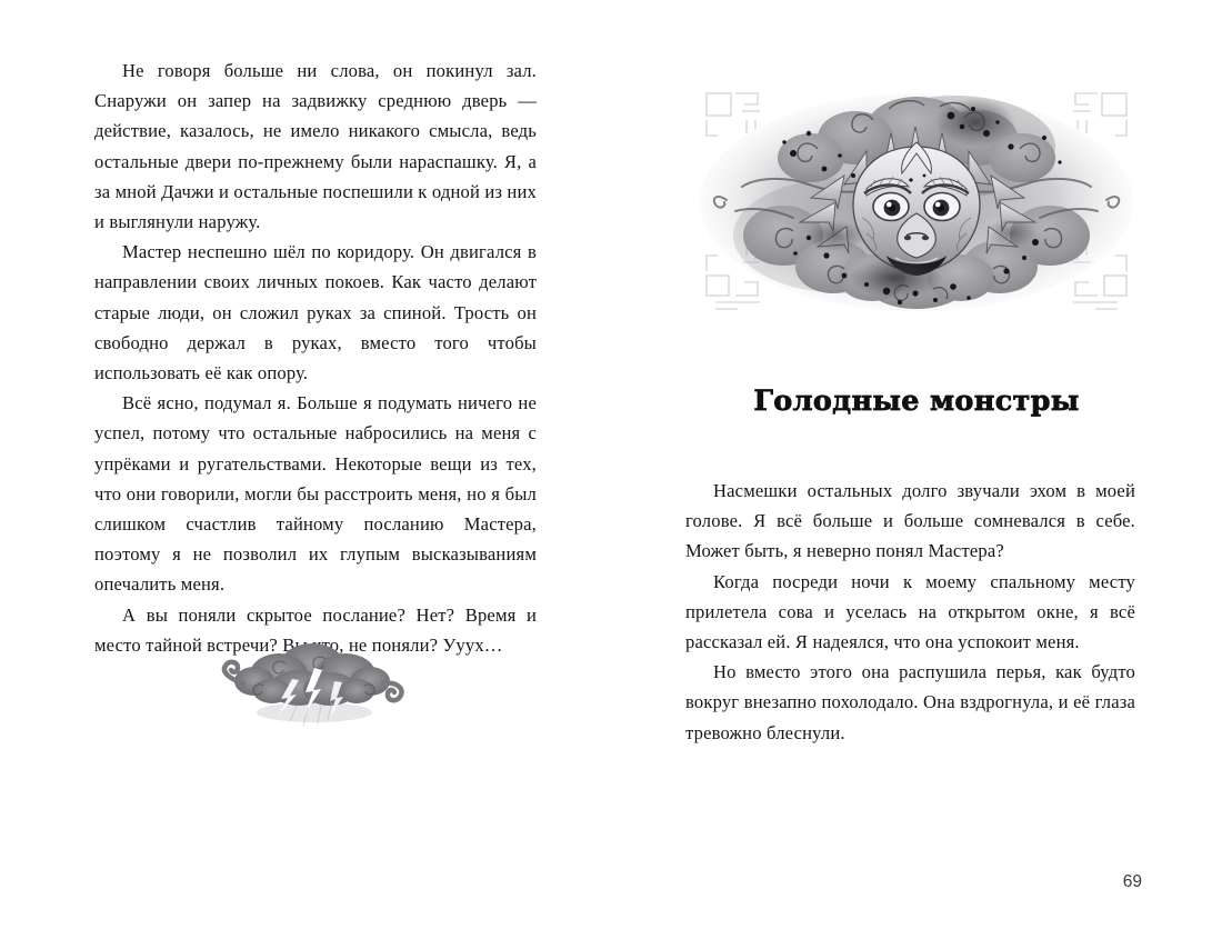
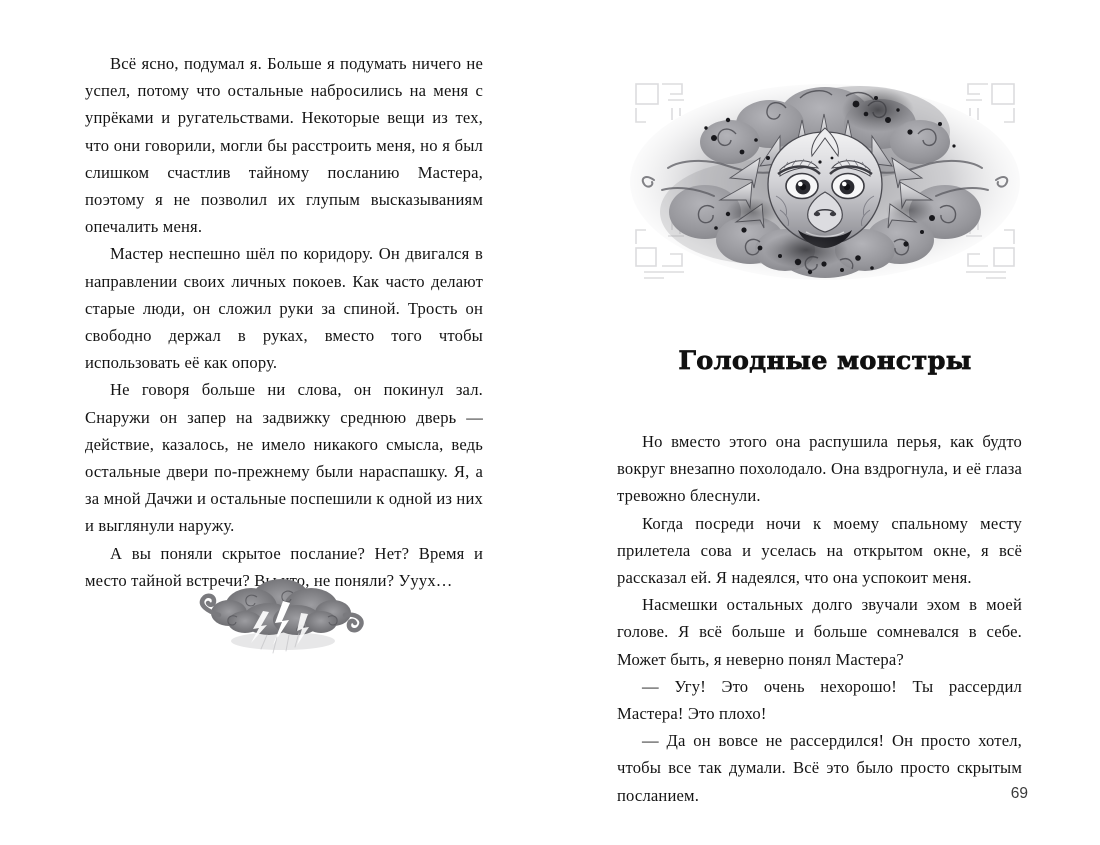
- Не говоря больше ни слова, он покинул зал. Снаружи он запер на задвижку среднюю дверь — действие, казалось, не имело никакого смысла, ведь остальные двери по-прежнему были нараспашку. Я, а за мной Дачжи и остальные поспешили к одной из них и выглянули наружу.
+ Всё ясно, подумал я. Больше я подумать ничего не успел, потому что остальные набросились на меня с упрёками и ругательствами. Некоторые вещи из тех, что они говорили, могли бы расстроить меня, но я был слишком счастлив тайному посланию Мастера, поэтому я не позволил их глупым высказываниям опечалить меня.
- Мастер неспешно шёл по коридору. Он двигался в направлении своих личных покоев. Как часто делают старые люди, он сложил руках за спиной. Трость он свободно держал в руках, вместо того чтобы использовать её как опору.
+ Мастер неспешно шёл по коридору. Он двигался в направлении своих личных покоев. Как часто делают старые люди, он сложил руки за спиной. Трость он свободно держал в руках, вместо того чтобы использовать её как опору.
- Всё ясно, подумал я. Больше я подумать ничего не успел, потому что остальные набросились на меня с упрёками и ругательствами. Некоторые вещи из тех, что они говорили, могли бы расстроить меня, но я был слишком счастлив тайному посланию Мастера, поэтому я не позволил их глупым высказываниям опечалить меня.
+ Не говоря больше ни слова, он покинул зал. Снаружи он запер на задвижку среднюю дверь — действие, казалось, не имело никакого смысла, ведь остальные двери по-прежнему были нараспашку. Я, а за мной Дачжи и остальные поспешили к одной из них и выглянули наружу.
  А вы поняли скрытое послание? Нет? Время и место тайной встречи? Вто, не поняли? Уууx…
  Голодные монстры
- Насмешки остальных долго звучали эхом в моей голове. Я всё больше и больше сомневался в себе. Может быть, я неверно понял Мастера?
+ Но вместо этого она распушила перья, как будто вокруг внезапно похолодало. Она вздрогнула, и её глаза тревожно блеснули.
  Когда посреди ночи к моему спальному месту прилетела сова и уселась на открытом окне, я всё рассказал ей. Я надеялся, что она успокоит меня.
- Но вместо этого она распушила перья, как будто вокруг внезапно похолодало. Она вздрогнула, и её глаза тревожно блеснули.
+ Насмешки остальных долго звучали эхом в моей голове. Я всё больше и больше сомневался в себе. Может быть, я неверно понял Мастера?
+ — Угу! Это очень нехорошо! Ты рассердил Мастера! Это плохо!
+ — Да он вовсе не рассердился! Он просто хотел, чтобы все так думали. Всё это было просто скрытым посланием.
  69
